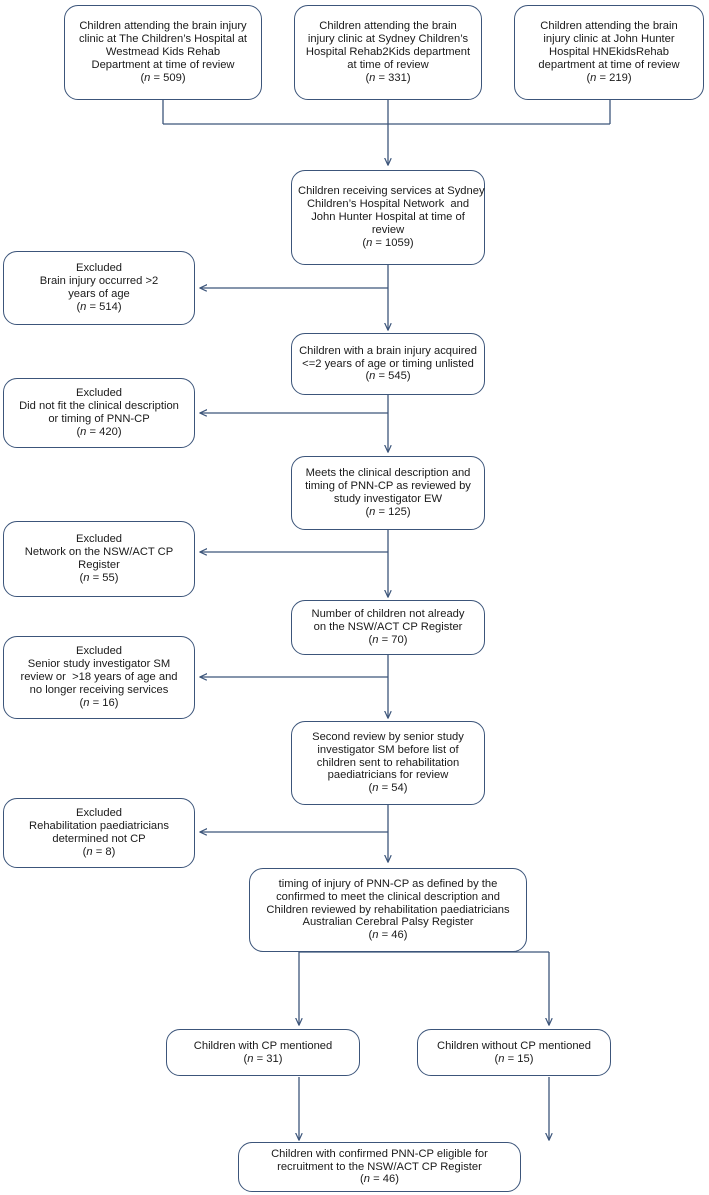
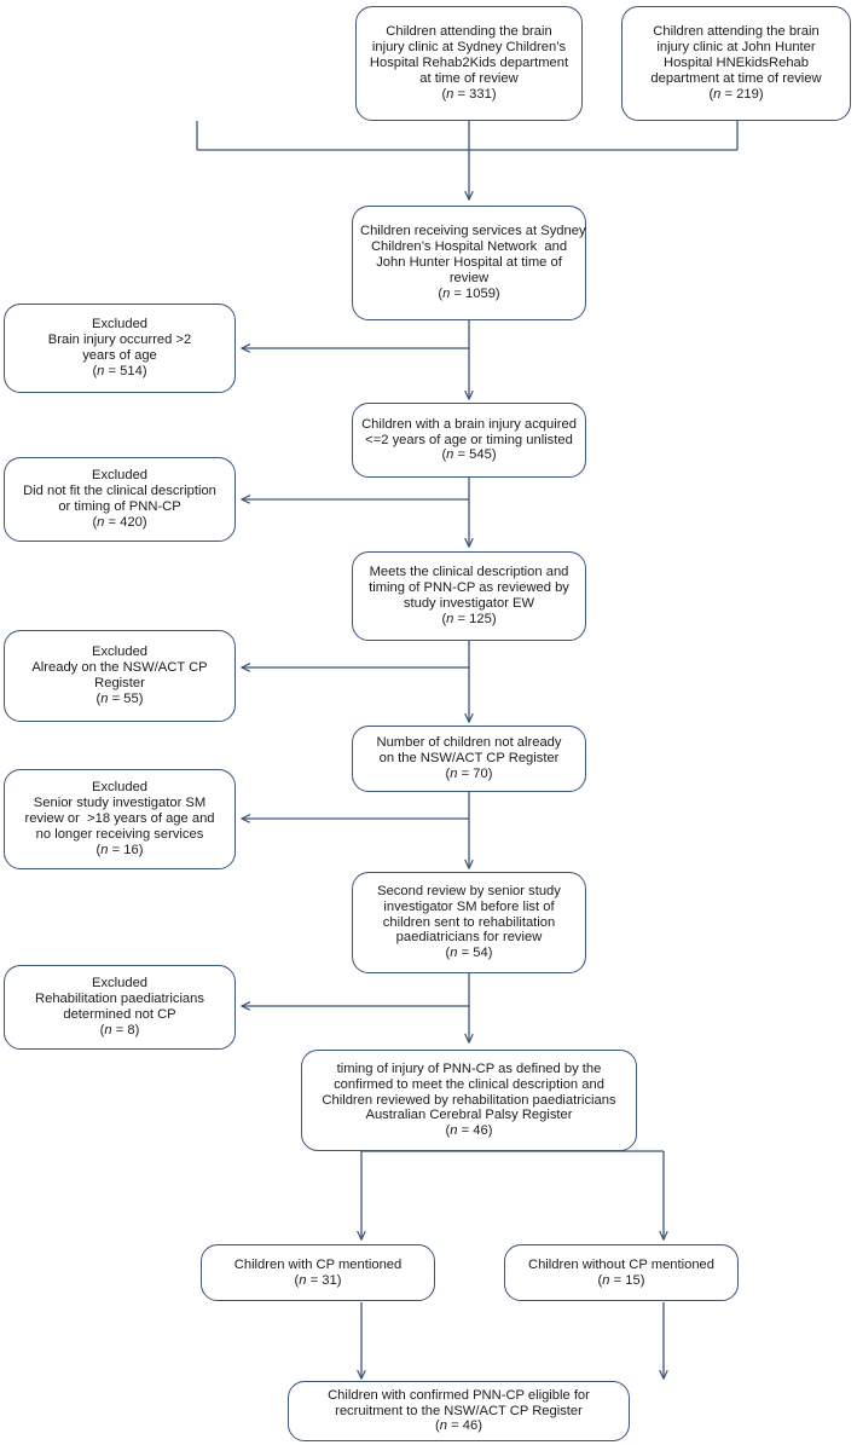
- Children attending the brain injury
- clinic at The Children’s Hospital at
- Westmead Kids Rehab
- Department at time of review
- (n = 509)
  Children attending the brain
  injury clinic at Sydney Children’s
  Hospital Rehab2Kids department
  at time of review
  (n = 331)
  Children attending the brain
  injury clinic at John Hunter
  Hospital HNEkidsRehab
  department at time of review
  (n = 219)
  Children receiving services at Sydney
  Children’s Hospital Network and
  John Hunter Hospital at time of
  review
  (n = 1059)
  Excluded
  Brain injury occurred >2
  years of age
  (n = 514)
  Children with a brain injury acquired
  <=2 years of age or timing unlisted
  (n = 545)
  Excluded
  Did not fit the clinical description
  or timing of PNN-CP
  (n = 420)
  Meets the clinical description and
  timing of PNN-CP as reviewed by
  study investigator EW
  (n = 125)
  Excluded
- Network on the NSW/ACT CP
+ Already on the NSW/ACT CP
  Register
  (n = 55)
  Number of children not already
  on the NSW/ACT CP Register
  (n = 70)
  Excluded
  Senior study investigator SM
  review or >18 years of age and
  no longer receiving services
  (n = 16)
  Second review by senior study
  investigator SM before list of
  children sent to rehabilitation
  paediatricians for review
  (n = 54)
  Excluded
  Rehabilitation paediatricians
  determined not CP
  (n = 8)
  timing of injury of PNN-CP as defined by the
  confirmed to meet the clinical description and
  Children reviewed by rehabilitation paediatricians
  Australian Cerebral Palsy Register
  (n = 46)
  Children with CP mentioned
  (n = 31)
  Children without CP mentioned
  (n = 15)
  Children with confirmed PNN-CP eligible for
  recruitment to the NSW/ACT CP Register
  (n = 46)
